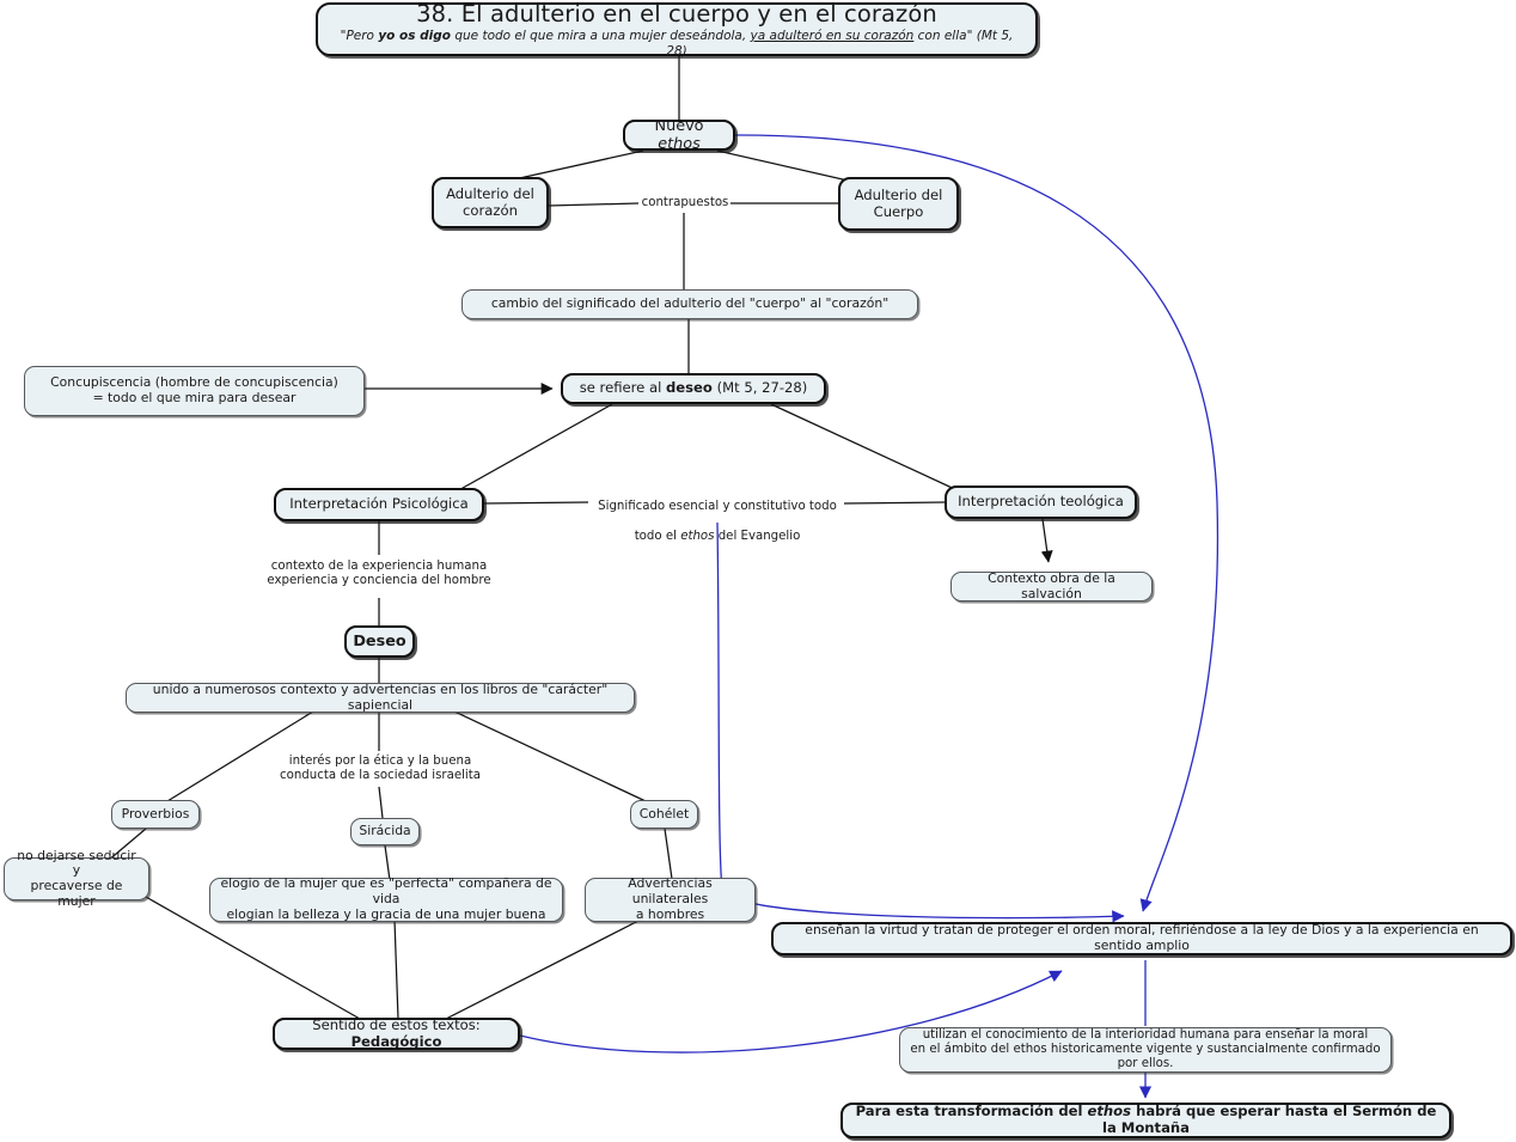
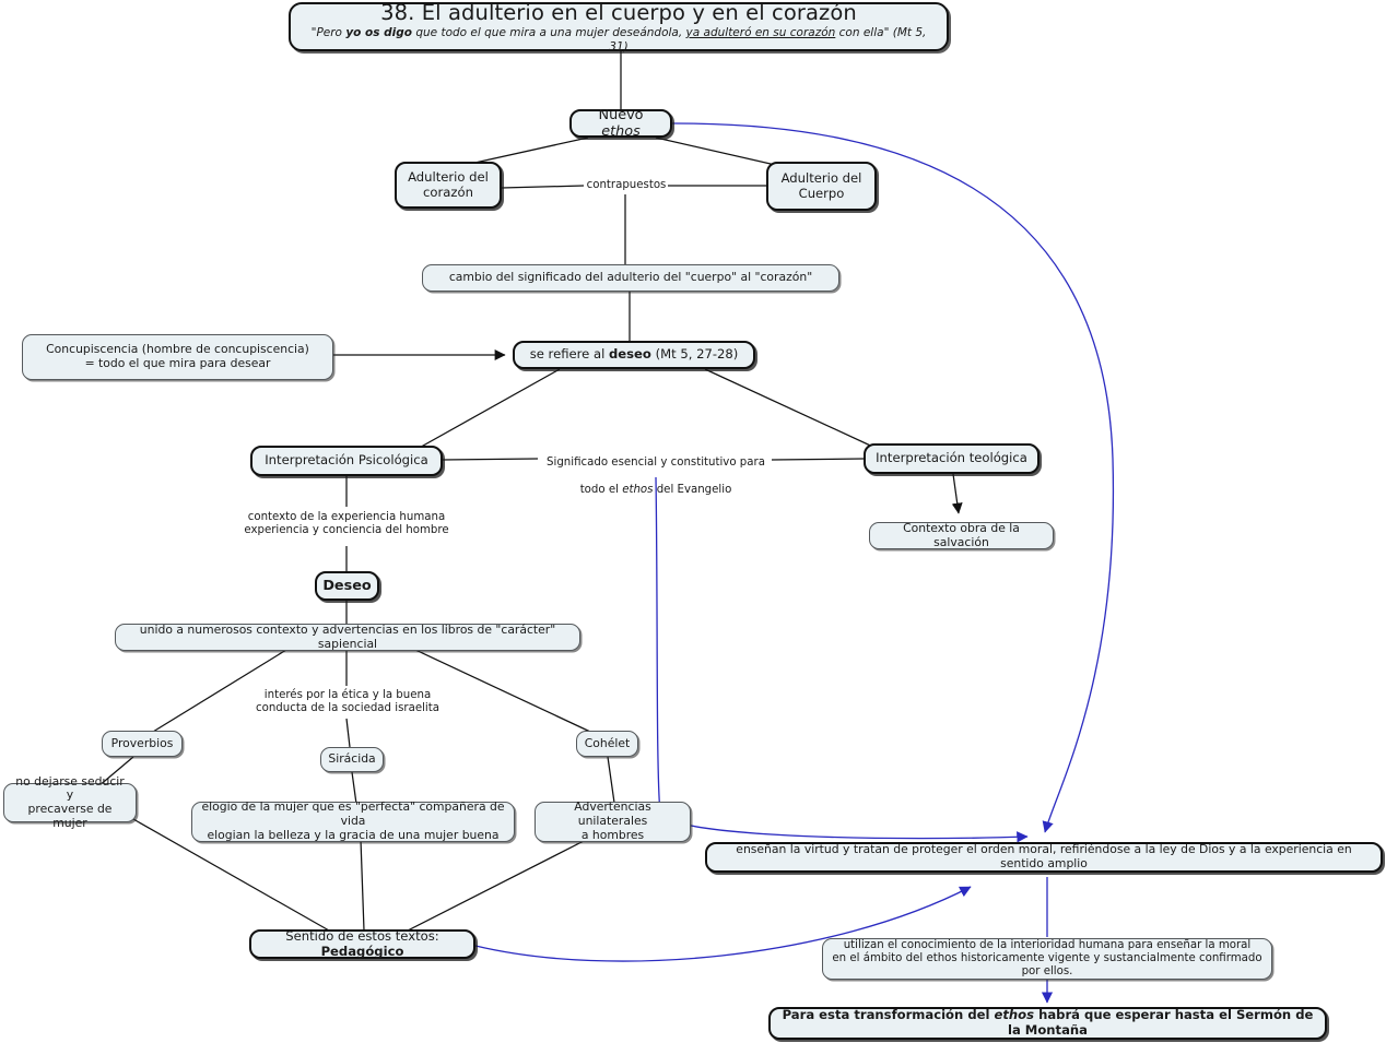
  38. El adulterio en el cuerpo y en el corazón
- "Pero yo os digo que todo el que mira a una mujer deseándola, ya adulteró en su corazón con ella" (Mt 5, 28)
+ "Pero yo os digo que todo el que mira a una mujer deseándola, ya adulteró en su corazón con ella" (Mt 5, 31)
  Nuevo ethos
  Adulterio del
  corazón
  Adulterio del
  Cuerpo
  contrapuestos
  cambio del significado del adulterio del "cuerpo" al "corazón"
  Concupiscencia (hombre de concupiscencia)
  = todo el que mira para desear
  se refiere al deseo (Mt 5, 27-28)
  Interpretación Psicológica
  Interpretación teológica
- Significado esencial y constitutivo todo
+ Significado esencial y constitutivo para
  todo el ethos del Evangelio
  Contexto obra de la salvación
  contexto de la experiencia humana
  experiencia y conciencia del hombre
  Deseo
  unido a numerosos contexto y advertencias en los libros de "carácter" sapiencial
  interés por la ética y la buena
  conducta de la sociedad israelita
  Proverbios
  Sirácida
  Cohélet
  no dejarse seducir y
  precaverse de mujer
  elogio de la mujer que es "perfecta" compañera de vida
  elogian la belleza y la gracia de una mujer buena
  Advertencias unilaterales
  a hombres
  Sentido de estos textos: Pedagógico
  enseñan la virtud y tratan de proteger el orden moral, refiriéndose a la ley de Dios y a la experiencia en sentido amplio
  utilizan el conocimiento de la interioridad humana para enseñar la moral
  en el ámbito del ethos historicamente vigente y sustancialmente confirmado por ellos.
  Para esta transformación del ethos habrá que esperar hasta el Sermón de la Montaña
